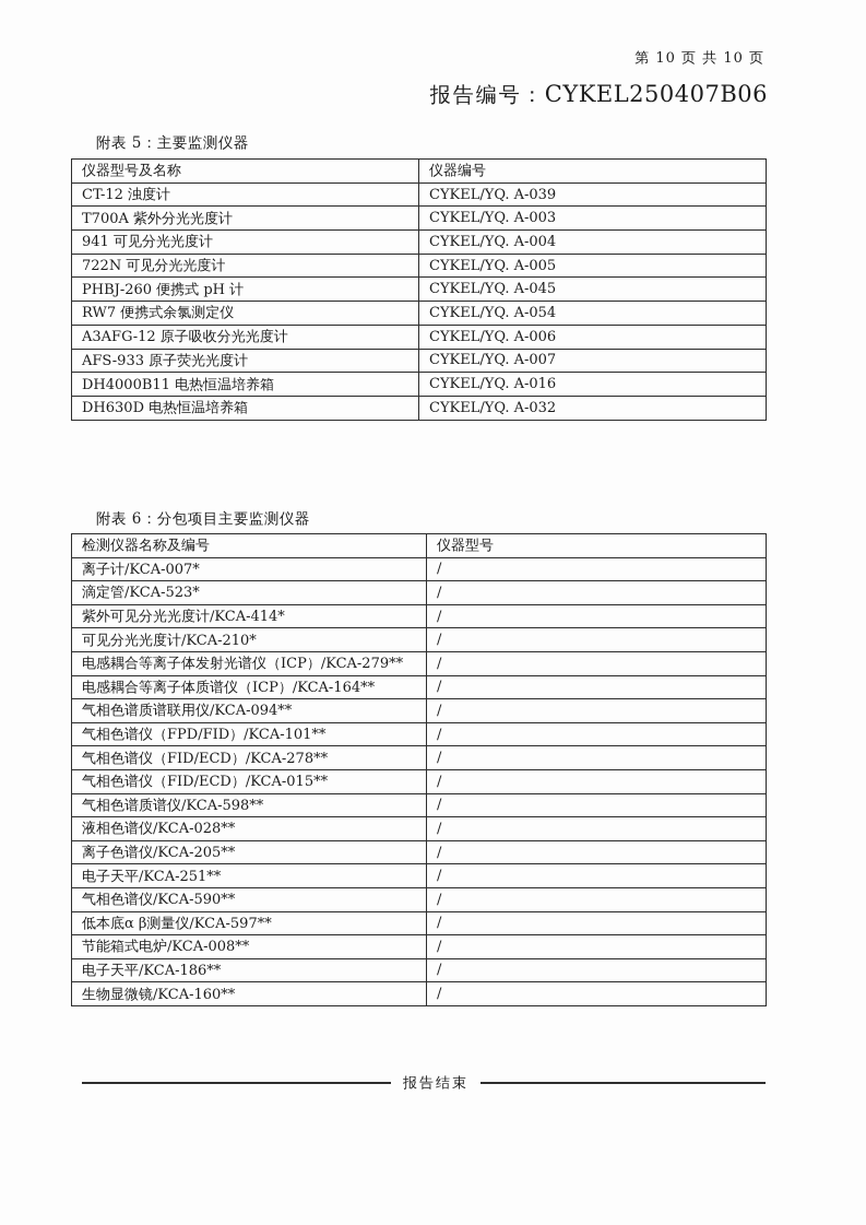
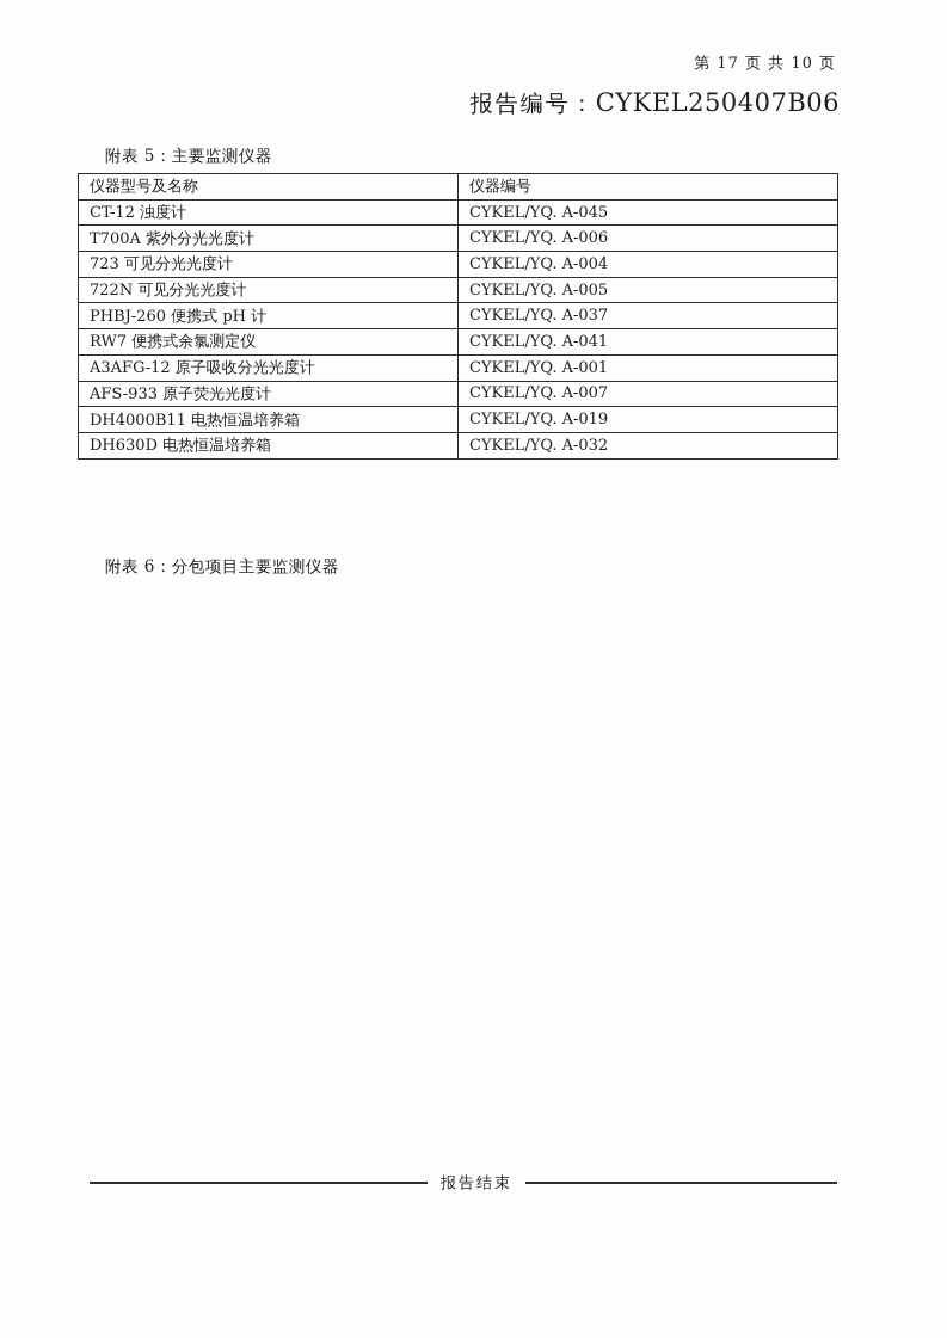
- 第 10 页 共 10 页
+ 第 17 页 共 10 页
  报告编号：CYKEL250407B06
  附表 5：主要监测仪器
  仪器型号及名称	仪器编号
- CT-12 浊度计	CYKEL/YQ. A-039
+ CT-12 浊度计	CYKEL/YQ. A-045
- T700A 紫外分光光度计	CYKEL/YQ. A-003
+ T700A 紫外分光光度计	CYKEL/YQ. A-006
- 941 可见分光光度计	CYKEL/YQ. A-004
+ 723 可见分光光度计	CYKEL/YQ. A-004
  722N 可见分光光度计	CYKEL/YQ. A-005
- PHBJ-260 便携式 pH 计	CYKEL/YQ. A-045
+ PHBJ-260 便携式 pH 计	CYKEL/YQ. A-037
- RW7 便携式余氯测定仪	CYKEL/YQ. A-054
+ RW7 便携式余氯测定仪	CYKEL/YQ. A-041
- A3AFG-12 原子吸收分光光度计	CYKEL/YQ. A-006
+ A3AFG-12 原子吸收分光光度计	CYKEL/YQ. A-001
  AFS-933 原子荧光光度计	CYKEL/YQ. A-007
- DH4000B11 电热恒温培养箱	CYKEL/YQ. A-016
+ DH4000B11 电热恒温培养箱	CYKEL/YQ. A-019
  DH630D 电热恒温培养箱	CYKEL/YQ. A-032
  附表 6：分包项目主要监测仪器
- 检测仪器名称及编号	仪器型号
- 离子计/KCA-007*	/
- 滴定管/KCA-523*	/
- 紫外可见分光光度计/KCA-414*	/
- 可见分光光度计/KCA-210*	/
- 电感耦合等离子体发射光谱仪（ICP）/KCA-279**	/
- 电感耦合等离子体质谱仪（ICP）/KCA-164**	/
- 气相色谱质谱联用仪/KCA-094**	/
- 气相色谱仪（FPD/FID）/KCA-101**	/
- 气相色谱仪（FID/ECD）/KCA-278**	/
- 气相色谱仪（FID/ECD）/KCA-015**	/
- 气相色谱质谱仪/KCA-598**	/
- 液相色谱仪/KCA-028**	/
- 离子色谱仪/KCA-205**	/
- 电子天平/KCA-251**	/
- 气相色谱仪/KCA-590**	/
- 低本底α β测量仪/KCA-597**	/
- 节能箱式电炉/KCA-008**	/
- 电子天平/KCA-186**	/
- 生物显微镜/KCA-160**	/
  报告结束
